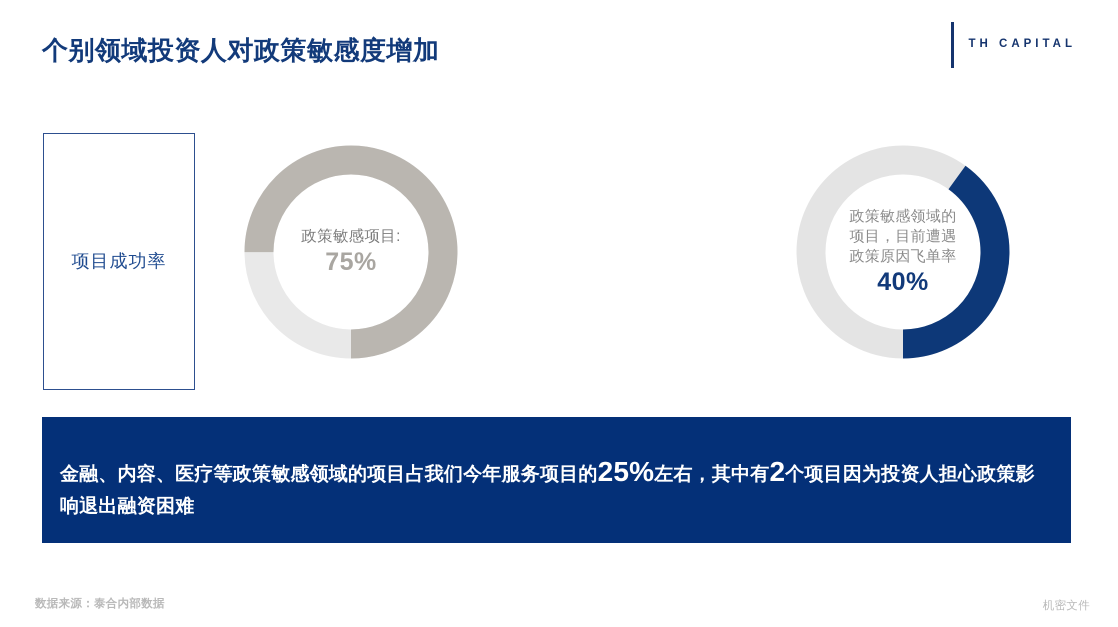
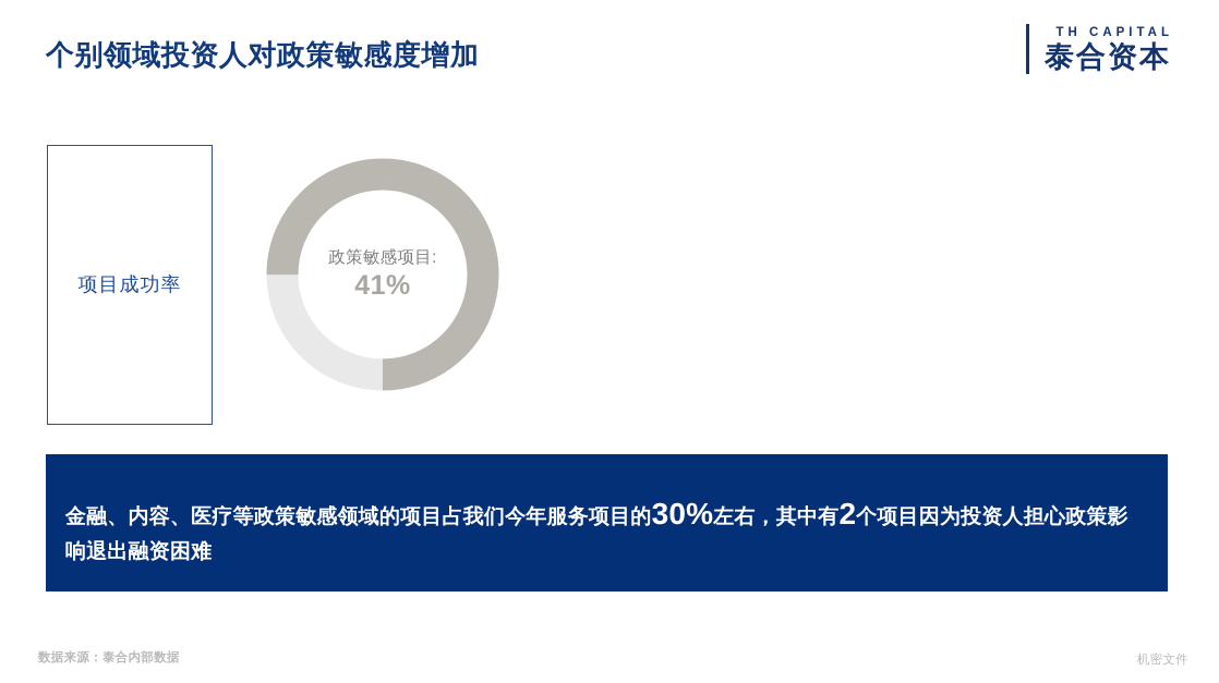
  个别领域投资人对政策敏感度增加
  TH CAPITAL
+ 泰合资本
  项目成功率
  政策敏感项目:
- 75%
+ 41%
- 政策敏感领域的
- 项目，目前遭遇
- 政策原因飞单率
- 40%
- 金融、内容、医疗等政策敏感领域的项目占我们今年服务项目的25%左右，其中有2个项目因为投资人担心政策影响退出融资困难
+ 金融、内容、医疗等政策敏感领域的项目占我们今年服务项目的30%左右，其中有2个项目因为投资人担心政策影响退出融资困难
  数据来源：泰合内部数据
  机密文件
